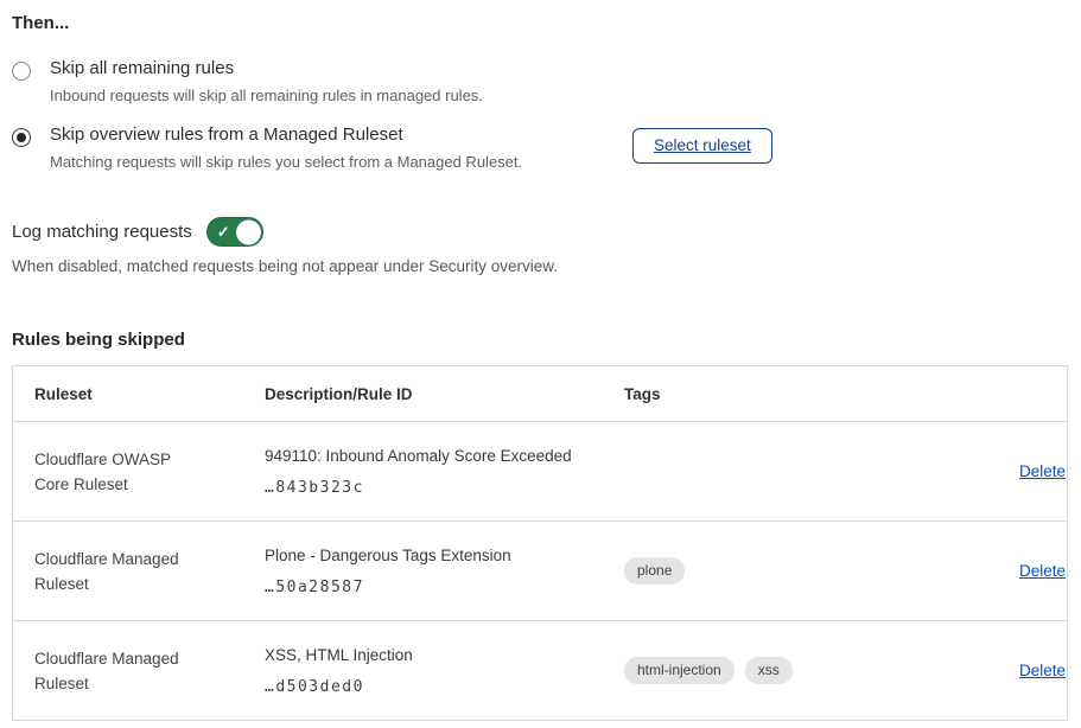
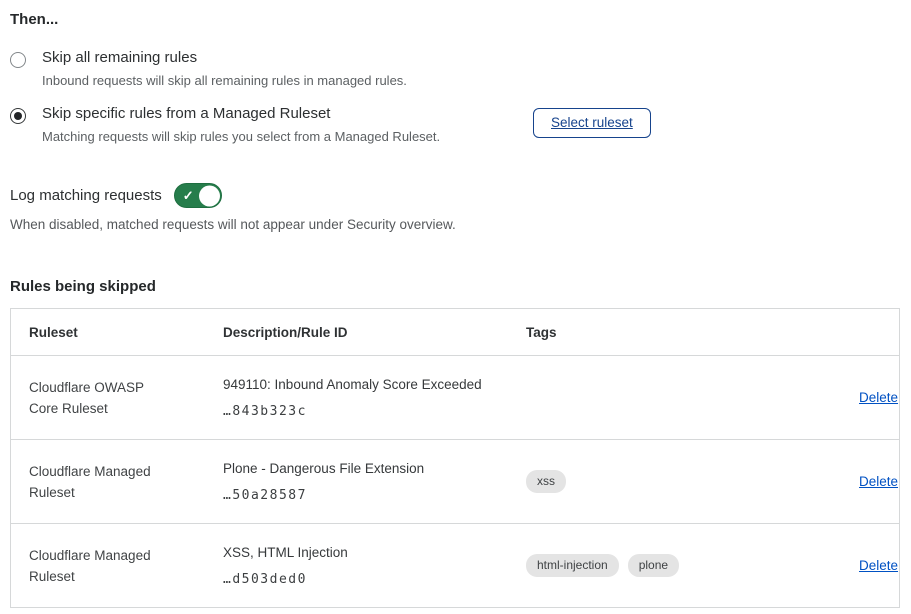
  Then...
  Skip all remaining rules
  Inbound requests will skip all remaining rules in managed rules.
- Skip overview rules from a Managed Ruleset
+ Skip specific rules from a Managed Ruleset
  Matching requests will skip rules you select from a Managed Ruleset.
  Select ruleset
  Log matching requests
  ✓
- When disabled, matched requests being not appear under Security overview.
+ When disabled, matched requests will not appear under Security overview.
  Rules being skipped
  Ruleset
  Description/Rule ID
  Tags
  Cloudflare OWASP Core Ruleset
  949110: Inbound Anomaly Score Exceeded
  …843b323c
  Delete
  Cloudflare Managed Ruleset
- Plone - Dangerous Tags Extension
+ Plone - Dangerous File Extension
  …50a28587
- plone
+ xss
  Delete
  Cloudflare Managed Ruleset
  XSS, HTML Injection
  …d503ded0
  html-injection
- xss
+ plone
  Delete
